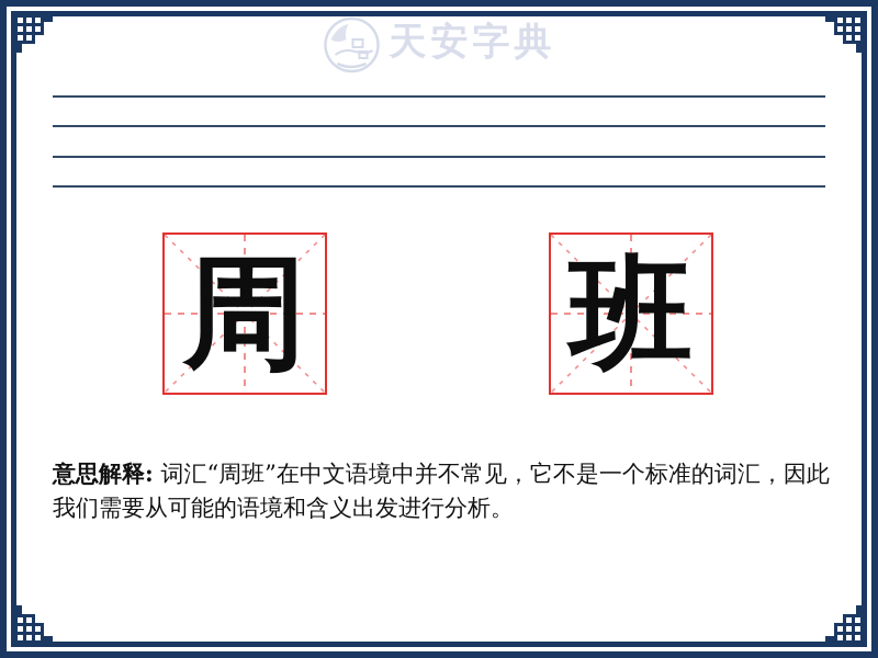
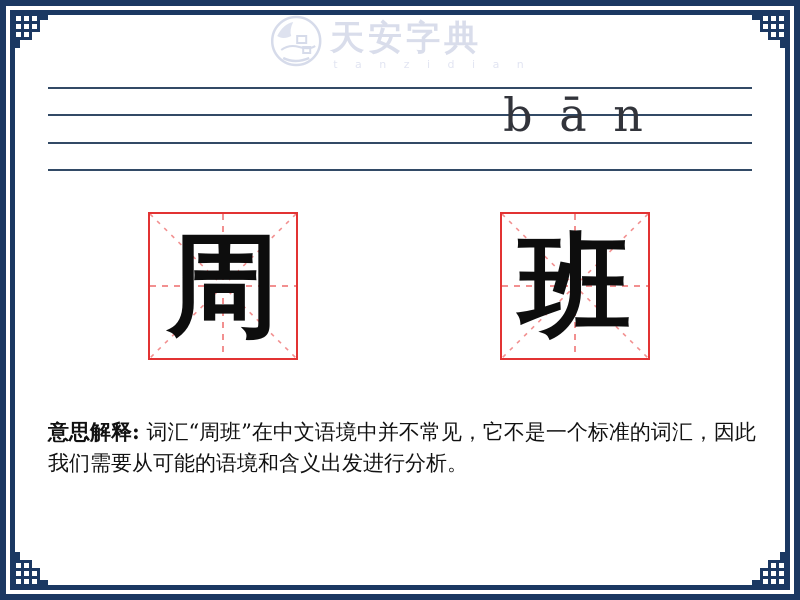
  天安字典
+ t a n z i d i a n
+ b ā n
  周
  班
  意思解释: 词汇“周班”在中文语境中并不常见，它不是一个标准的词汇，因此我们需要从可能的语境和含义出发进行分析。
